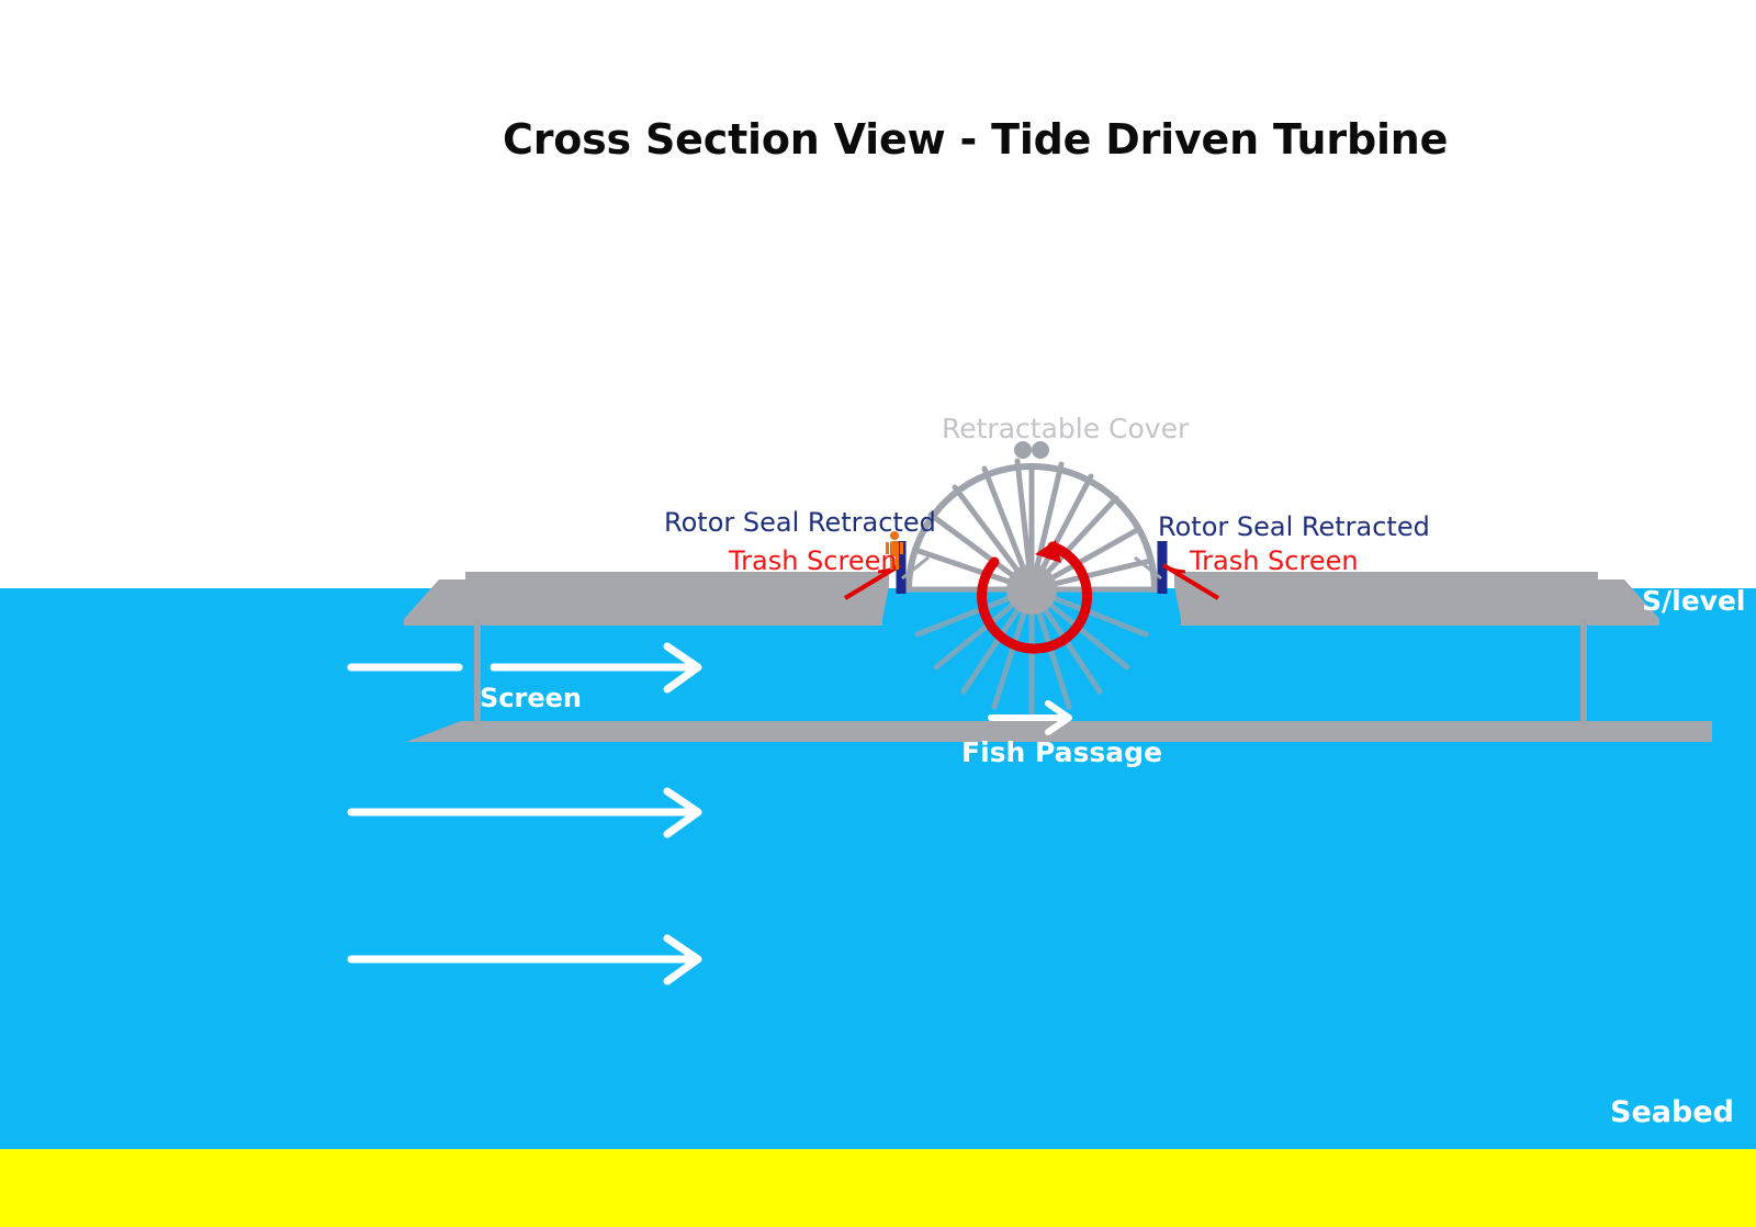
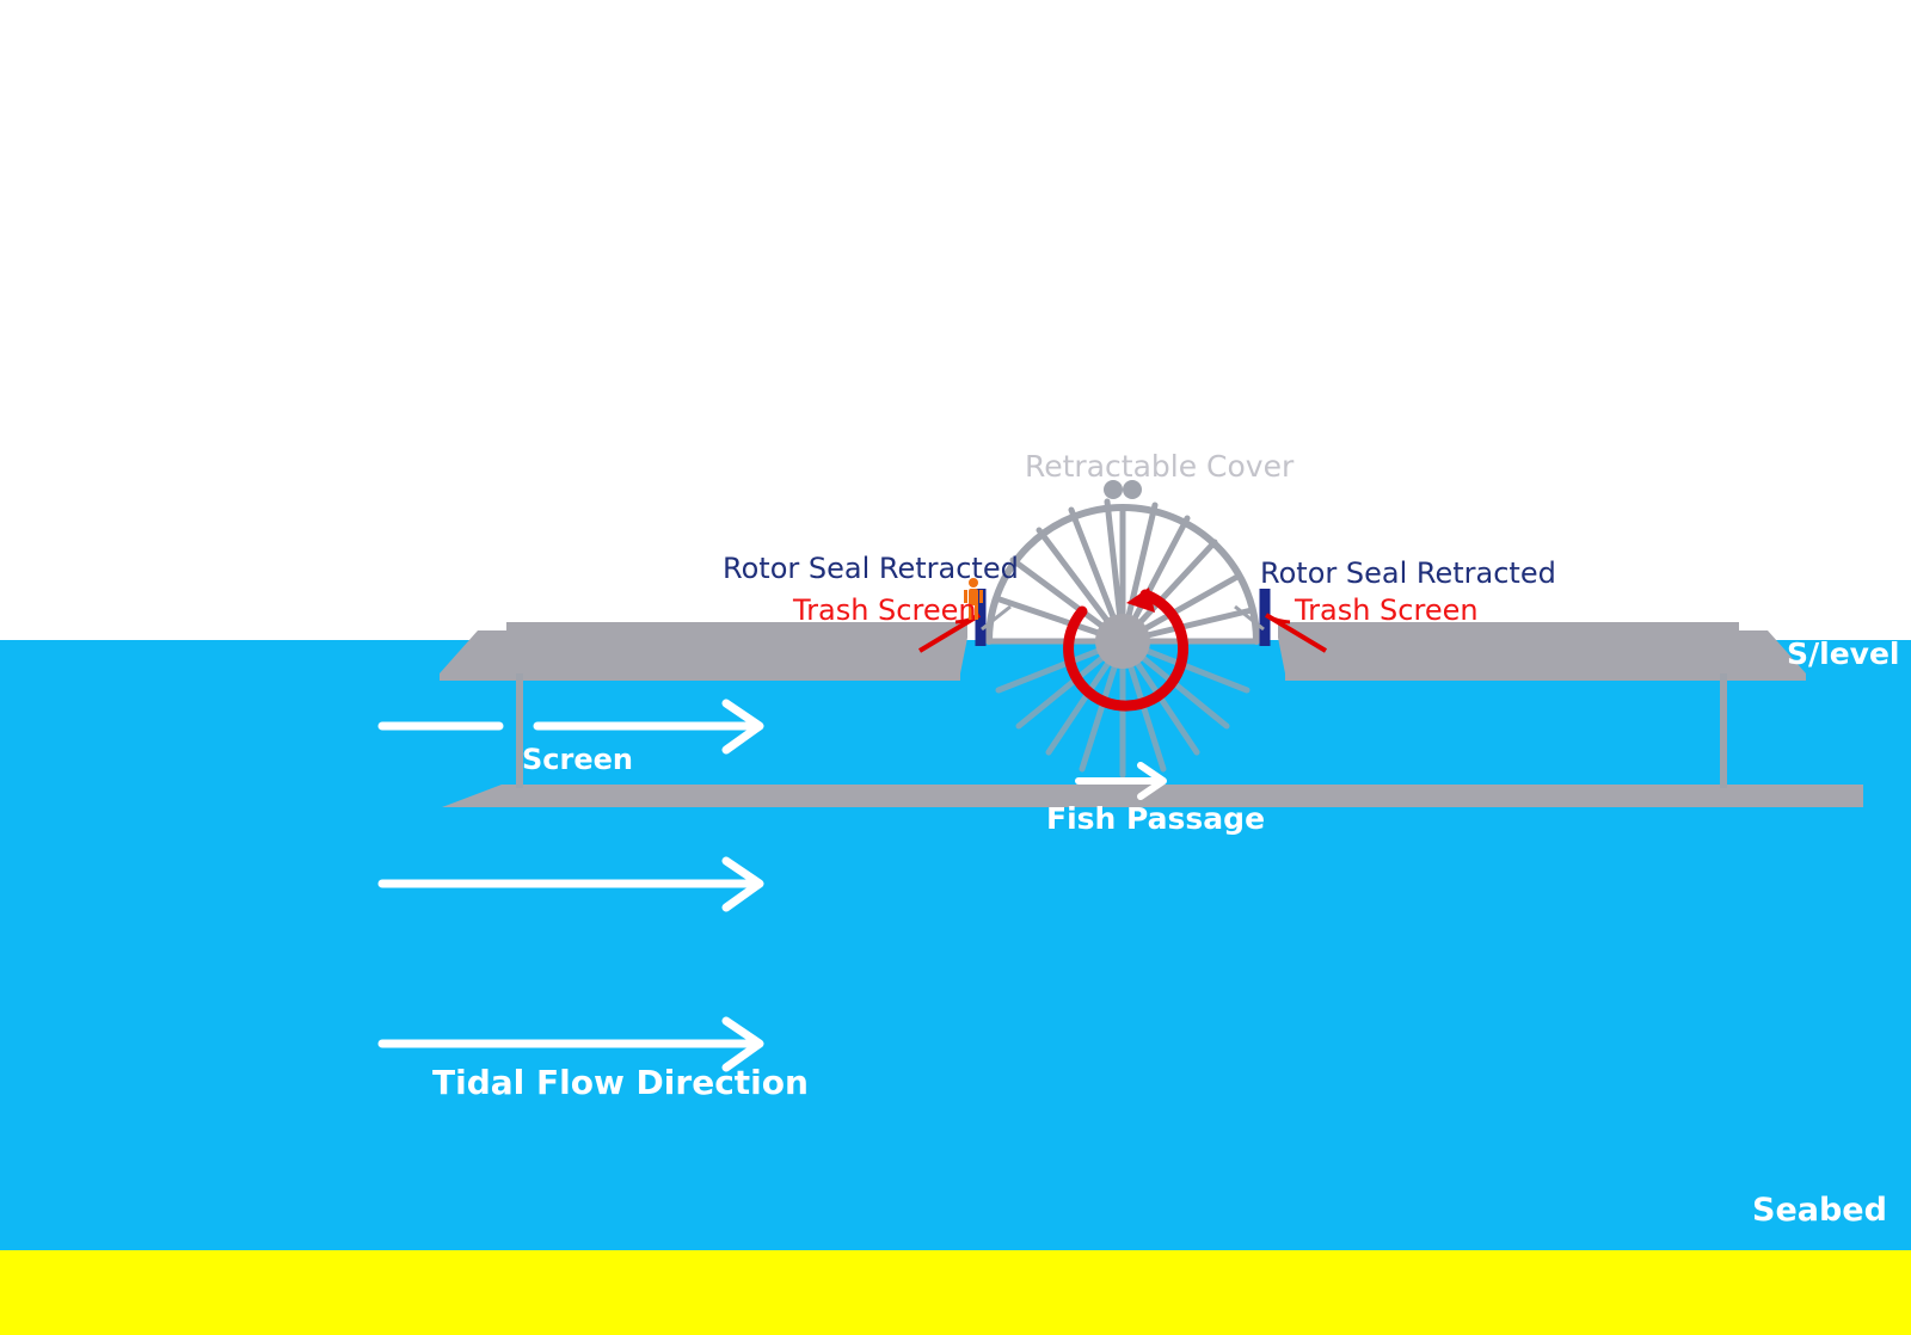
- Cross Section View - Tide Driven Turbine
  Retractable Cover
  Rotor Seal Retracted
  Rotor Seal Retracted
  Trash Screen
  Trash Screen
  S/level
  Screen
  Fish Passage
+ Tidal Flow Direction
  Seabed
